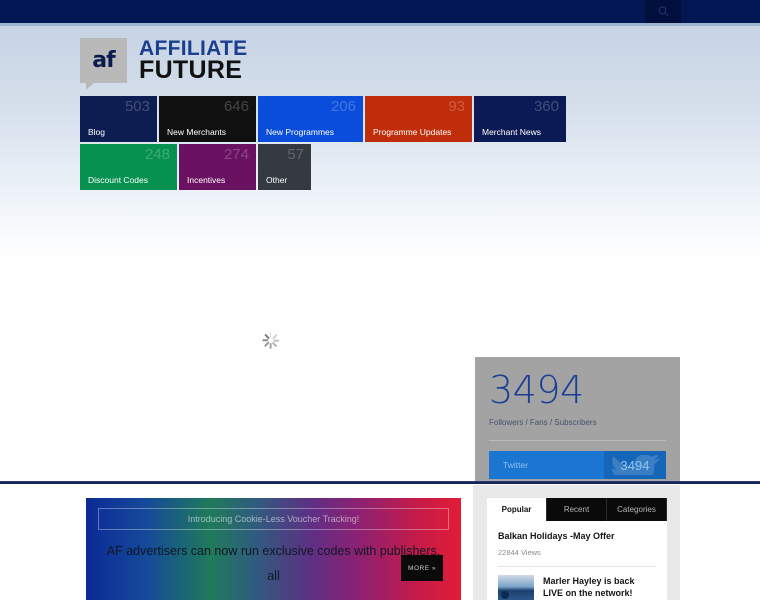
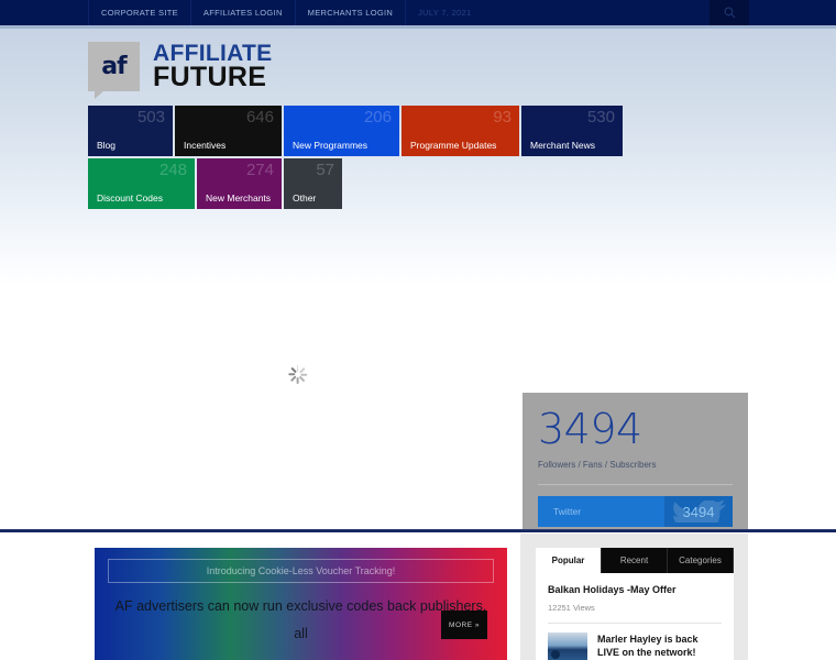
+ CORPORATE SITE
+ AFFILIATES LOGIN
+ MERCHANTS LOGIN
+ JULY 7, 2021
  af
  AFFILIATE
  FUTURE
  503
  Blog
  646
- New Merchants
+ Incentives
  206
  New Programmes
  93
  Programme Updates
- 360
+ 530
  Merchant News
  248
  Discount Codes
  274
- Incentives
+ New Merchants
  57
  Other
  3494
  Followers / Fans / Subscribers
  Twitter
  3494
  Introducing Cookie-Less Voucher Tracking!
- AF advertisers can now run exclusive codes with publishers, all
+ AF advertisers can now run exclusive codes back publishers, all
  Popular
  Recent
  Categories
  Balkan Holidays -May Offer
- 22844 Views
+ 12251 Views
  Marler Hayley is back LIVE on the network!
